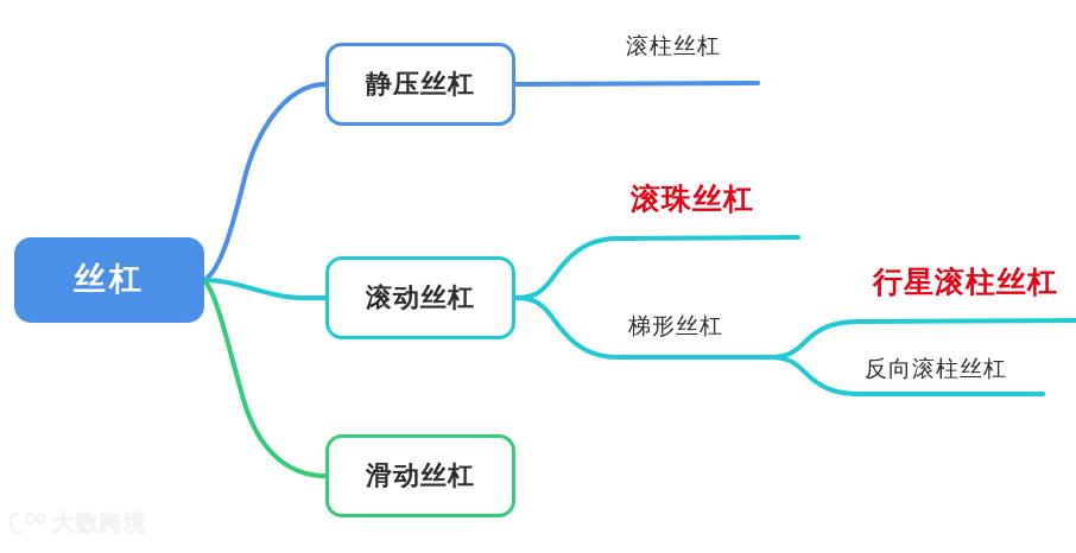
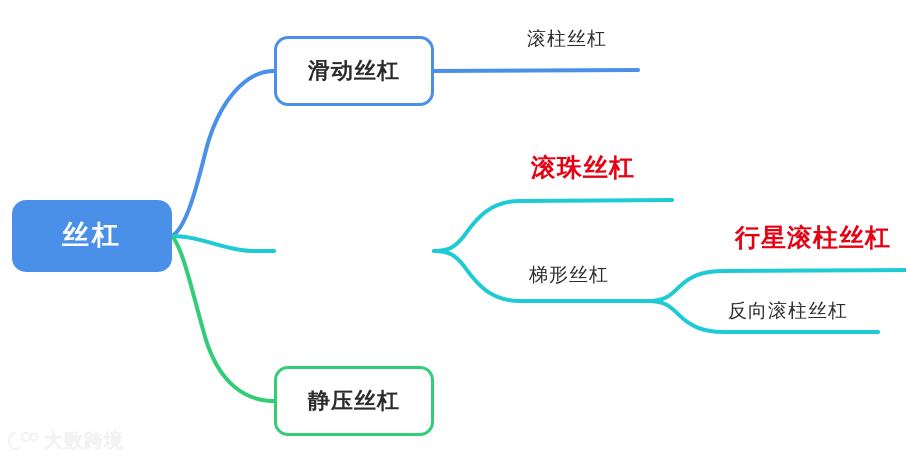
  丝杠
- 静压丝杠
+ 滑动丝杠
- 滚动丝杠
- 滑动丝杠
+ 静压丝杠
  滚柱丝杠
  滚珠丝杠
  梯形丝杠
  行星滚柱丝杠
  反向滚柱丝杠
